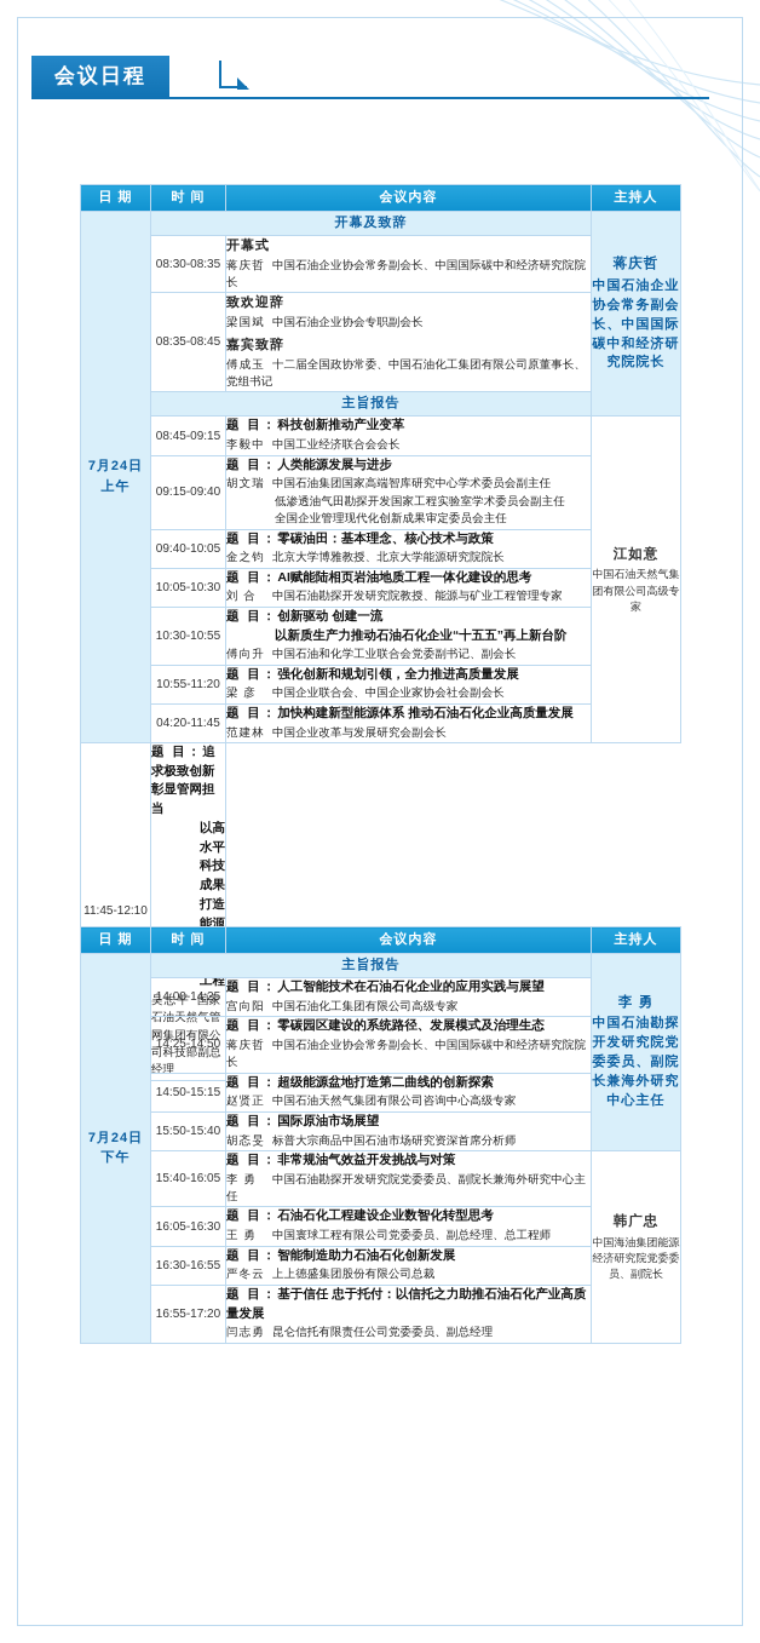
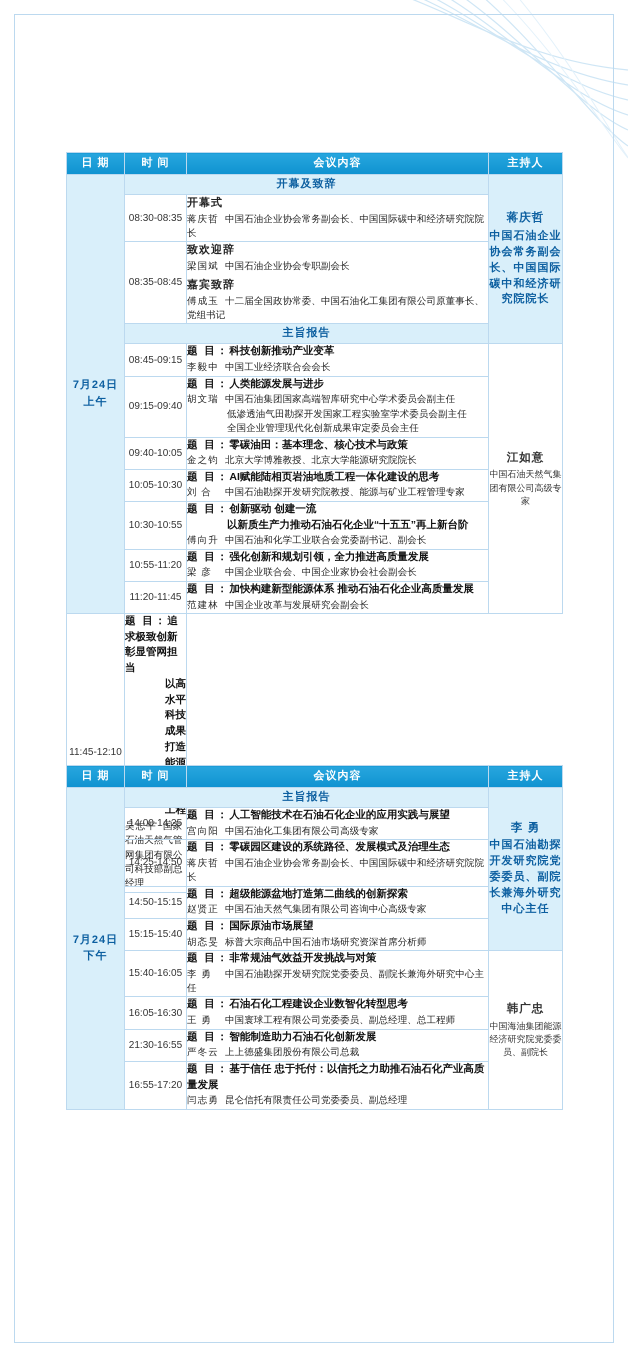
- 会议日程
  日 期	时 间	会议内容	主持人
  7月24日上午	开幕及致辞	蒋庆哲 中国石油企业协会常务副会长、中国国际碳中和经济研究院院长
  08:30-08:35	开幕式 蒋庆哲 中国石油企业协会常务副会长、中国国际碳中和经济研究院院长
  08:35-08:45	致欢迎辞 梁国斌 中国石油企业协会专职副会长 嘉宾致辞 傅成玉 十二届全国政协常委、中国石油化工集团有限公司原董事长、党组书记
  主旨报告
  08:45-09:15	题 目：科技创新推动产业变革 李毅中 中国工业经济联合会会长	江如意 中国石油天然气集团有限公司高级专家
  09:15-09:40	题 目：人类能源发展与进步 胡文瑞 中国石油集团国家高端智库研究中心学术委员会副主任 低渗透油气田勘探开发国家工程实验室学术委员会副主任 全国企业管理现代化创新成果审定委员会主任
  09:40-10:05	题 目：零碳油田：基本理念、核心技术与政策 金之钧 北京大学博雅教授、北京大学能源研究院院长
  10:05-10:30	题 目：AI赋能陆相页岩油地质工程一体化建设的思考 刘 合 中国石油勘探开发研究院教授、能源与矿业工程管理专家
  10:30-10:55	题 目：创新驱动 创建一流 以新质生产力推动石油石化企业“十五五”再上新台阶 傅向升 中国石油和化学工业联合会党委副书记、副会长
  10:55-11:20	题 目：强化创新和规划引领，全力推进高质量发展 梁 彦 中国企业联合会、中国企业家协会社会副会长
- 04:20-11:45	题 目：加快构建新型能源体系 推动石油石化企业高质量发展 范建林 中国企业改革与发展研究会副会长
+ 11:20-11:45	题 目：加快构建新型能源体系 推动石油石化企业高质量发展 范建林 中国企业改革与发展研究会副会长
  11:45-12:10	题 目：追求极致创新 彰显管网担当 以高水平科技成果打造能源工程 吴志平 国家石油天然气管网集团有限公司科技部副总经理
  日 期	时 间	会议内容	主持人
  7月24日下午	主旨报告	李 勇 中国石油勘探开发研究院党委委员、副院长兼海外研究中心主任
  14:00-14:25	题 目：人工智能技术在石油石化企业的应用实践与展望 宫向阳 中国石油化工集团有限公司高级专家
  14:25-14:50	题 目：零碳园区建设的系统路径、发展模式及治理生态 蒋庆哲 中国石油企业协会常务副会长、中国国际碳中和经济研究院院长
  14:50-15:15	题 目：超级能源盆地打造第二曲线的创新探索 赵贤正 中国石油天然气集团有限公司咨询中心高级专家
- 15:50-15:40	题 目：国际原油市场展望 胡忞旻 标普大宗商品中国石油市场研究资深首席分析师
+ 15:15-15:40	题 目：国际原油市场展望 胡忞旻 标普大宗商品中国石油市场研究资深首席分析师
  15:40-16:05	题 目：非常规油气效益开发挑战与对策 李 勇 中国石油勘探开发研究院党委委员、副院长兼海外研究中心主任	韩广忠 中国海油集团能源经济研究院党委委员、副院长
  16:05-16:30	题 目：石油石化工程建设企业数智化转型思考 王 勇 中国寰球工程有限公司党委委员、副总经理、总工程师
- 16:30-16:55	题 目：智能制造助力石油石化创新发展 严冬云 上上德盛集团股份有限公司总裁
+ 21:30-16:55	题 目：智能制造助力石油石化创新发展 严冬云 上上德盛集团股份有限公司总裁
  16:55-17:20	题 目：基于信任 忠于托付：以信托之力助推石油石化产业高质量发展 闫志勇 昆仑信托有限责任公司党委委员、副总经理
